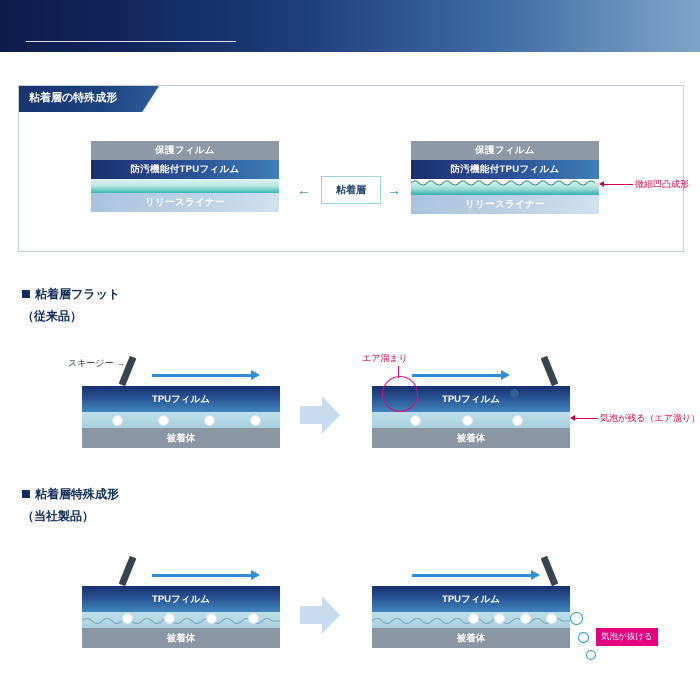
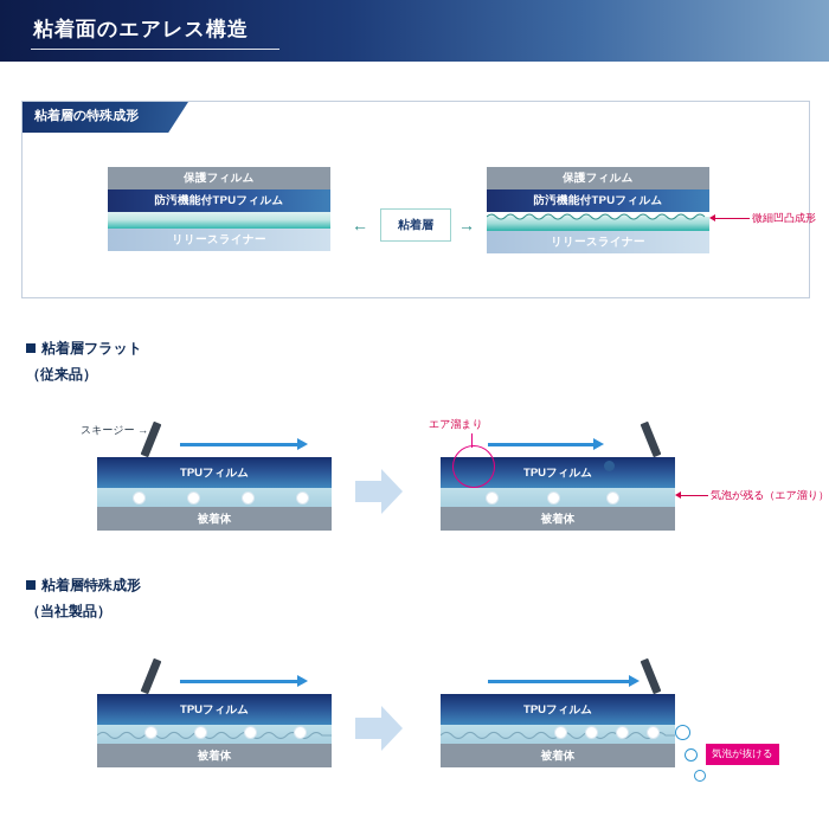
+ 粘着面のエアレス構造
  粘着層の特殊成形
  保護フィルム
  防汚機能付TPUフィルム
  リリースライナー
  ←
  粘着層
  →
  保護フィルム
  防汚機能付TPUフィルム
  リリースライナー
  微細凹凸成形
  粘着層フラット
  （従来品）
  スキージー →
  TPUフィルム
  被着体
  TPUフィルム
  被着体
  エア溜まり
  気泡が残る（エア溜り）
  粘着層特殊成形
  （当社製品）
  TPUフィルム
  被着体
  TPUフィルム
  被着体
  気泡が抜ける
